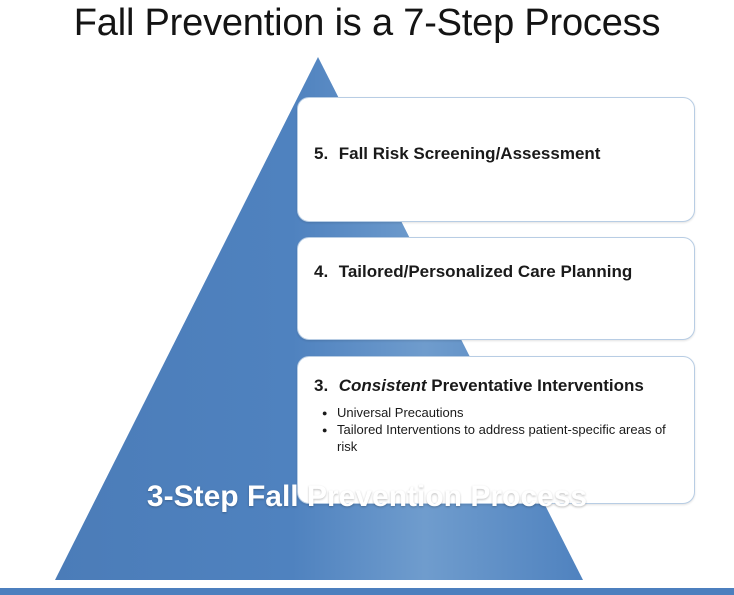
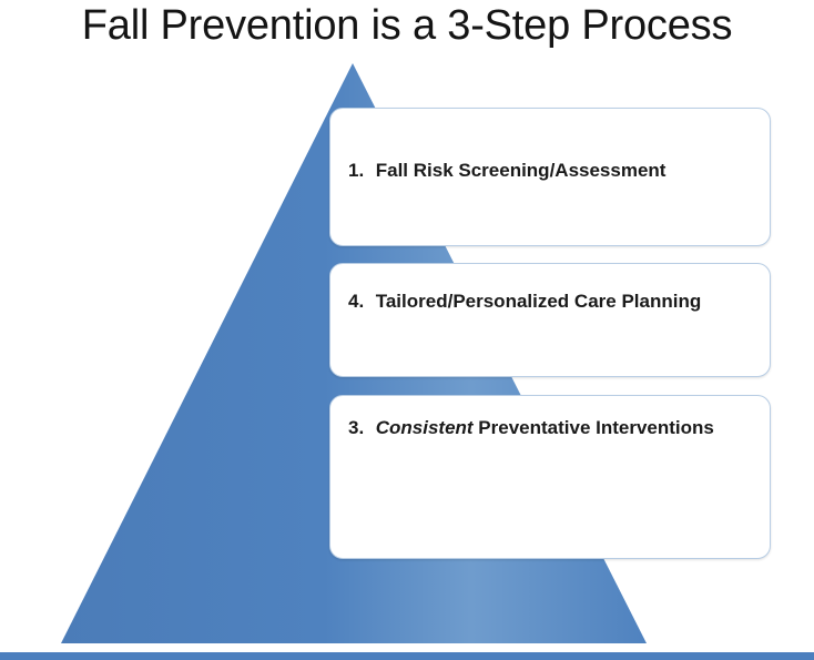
- Fall Prevention is a 7-Step Process
+ Fall Prevention is a 3-Step Process
- 5. Fall Risk Screening/Assessment
+ 1. Fall Risk Screening/Assessment
  4. Tailored/Personalized Care Planning
  3. Consistent Preventative Interventions
- Universal Precautions
- Tailored Interventions to address patient-specific areas of risk
- 3-Step Fall Prevention Process
